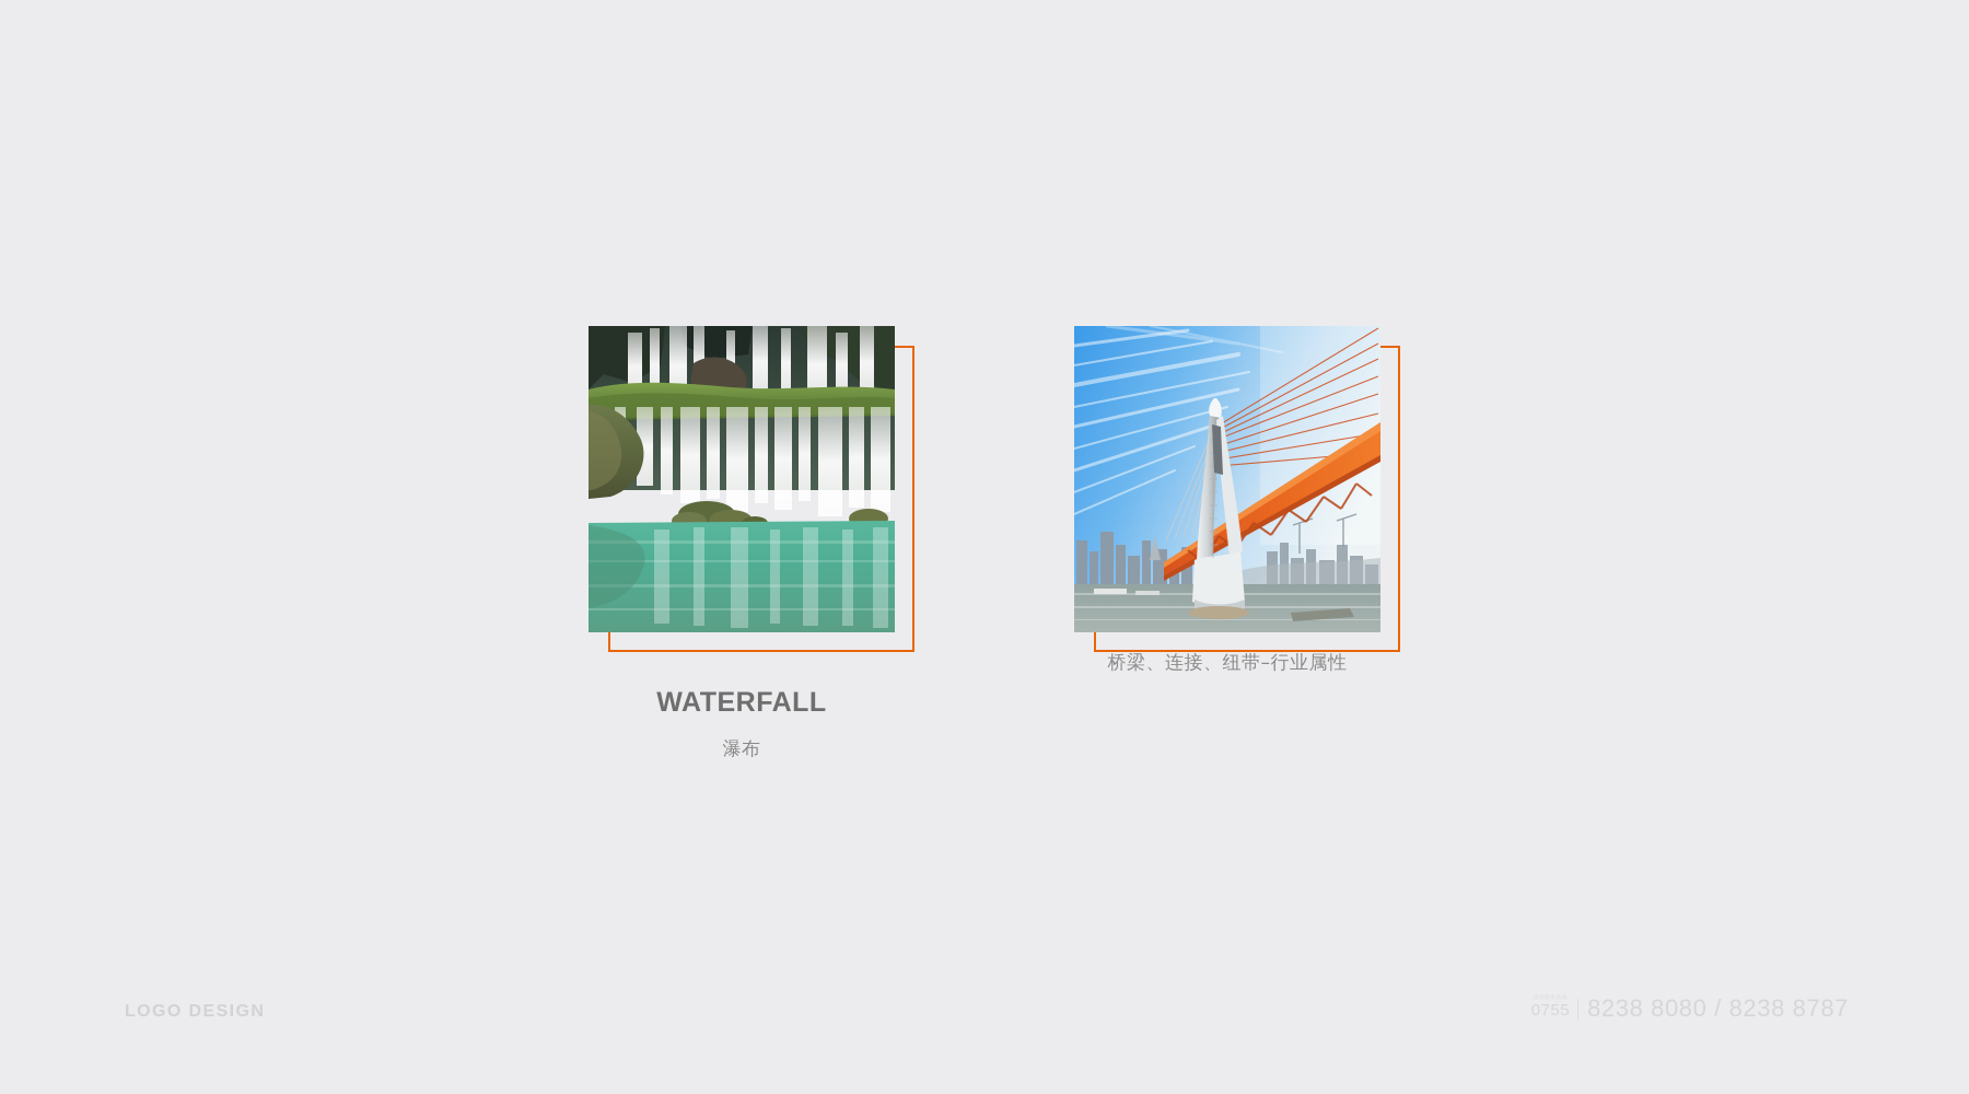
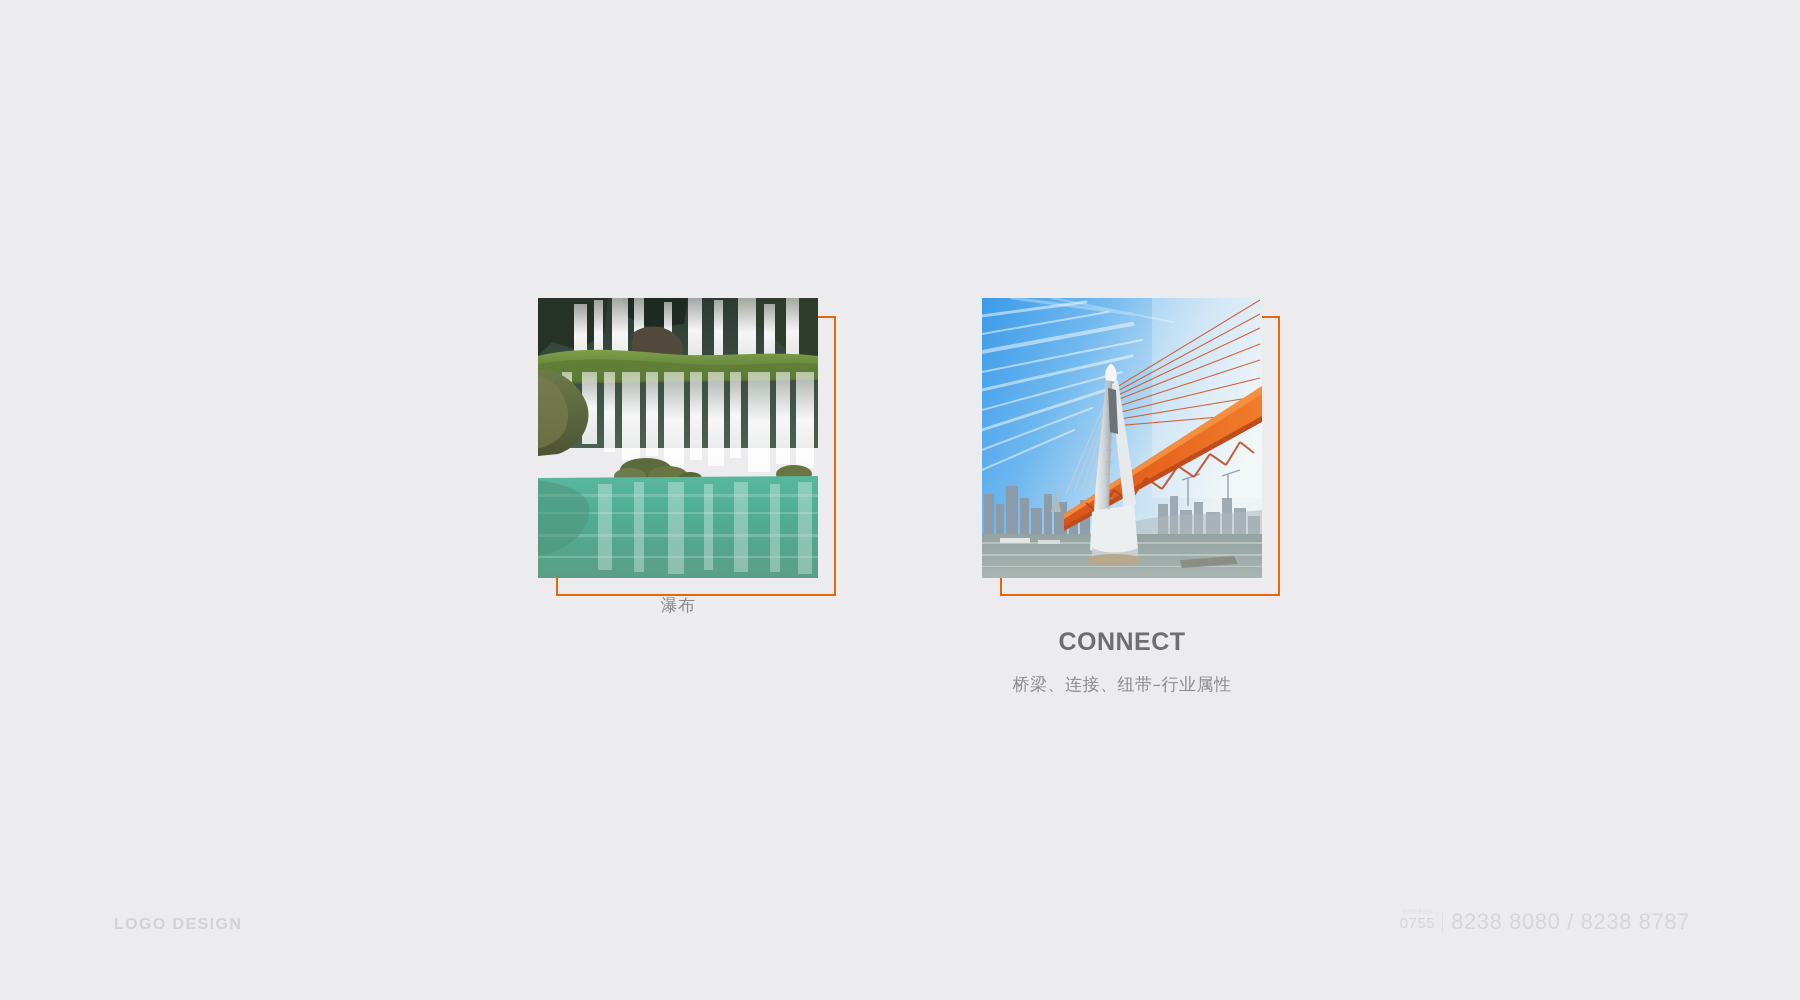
- WATERFALL
  瀑布
+ CONNECT
  桥梁、连接、纽带–行业属性
  LOGO DESIGN
